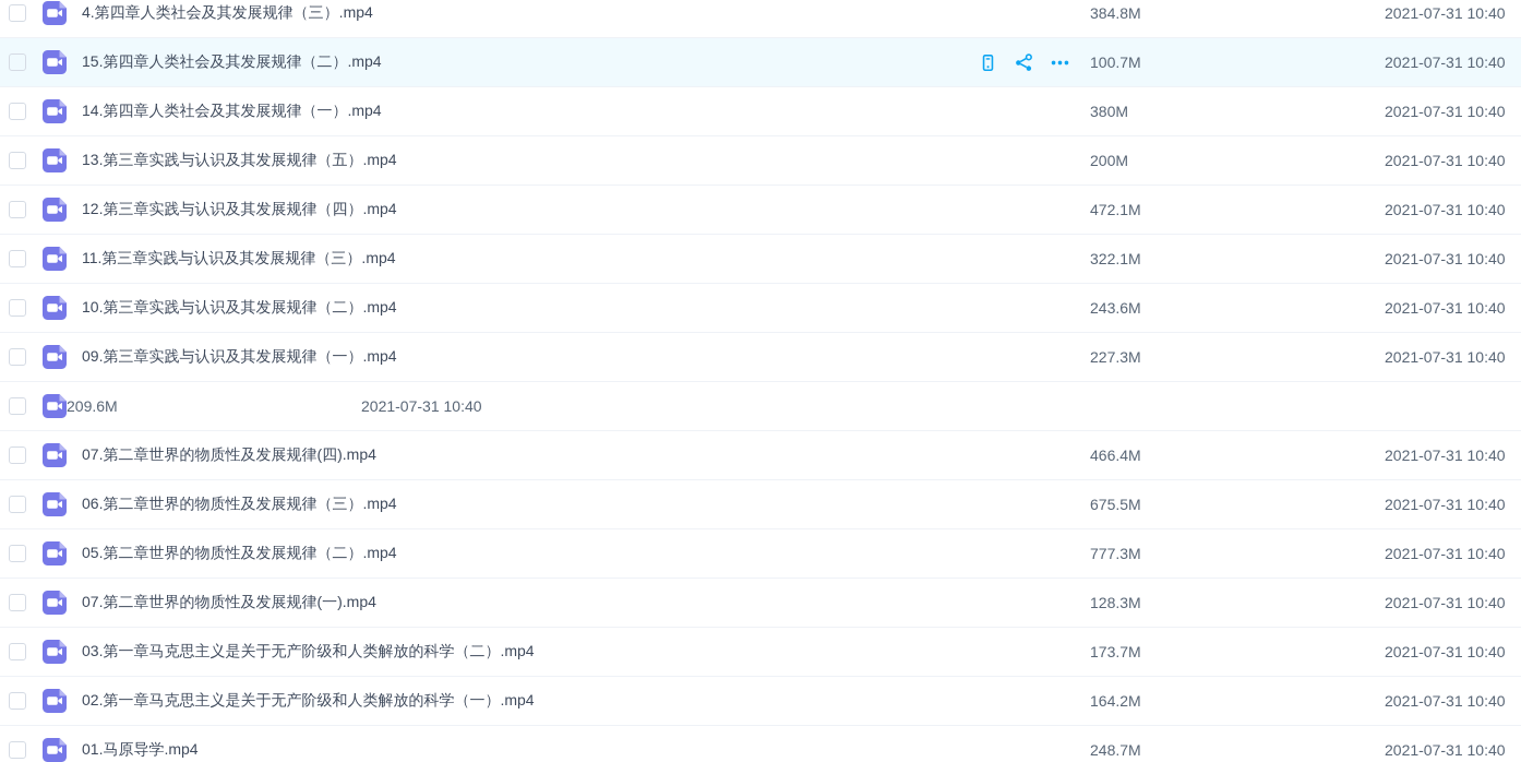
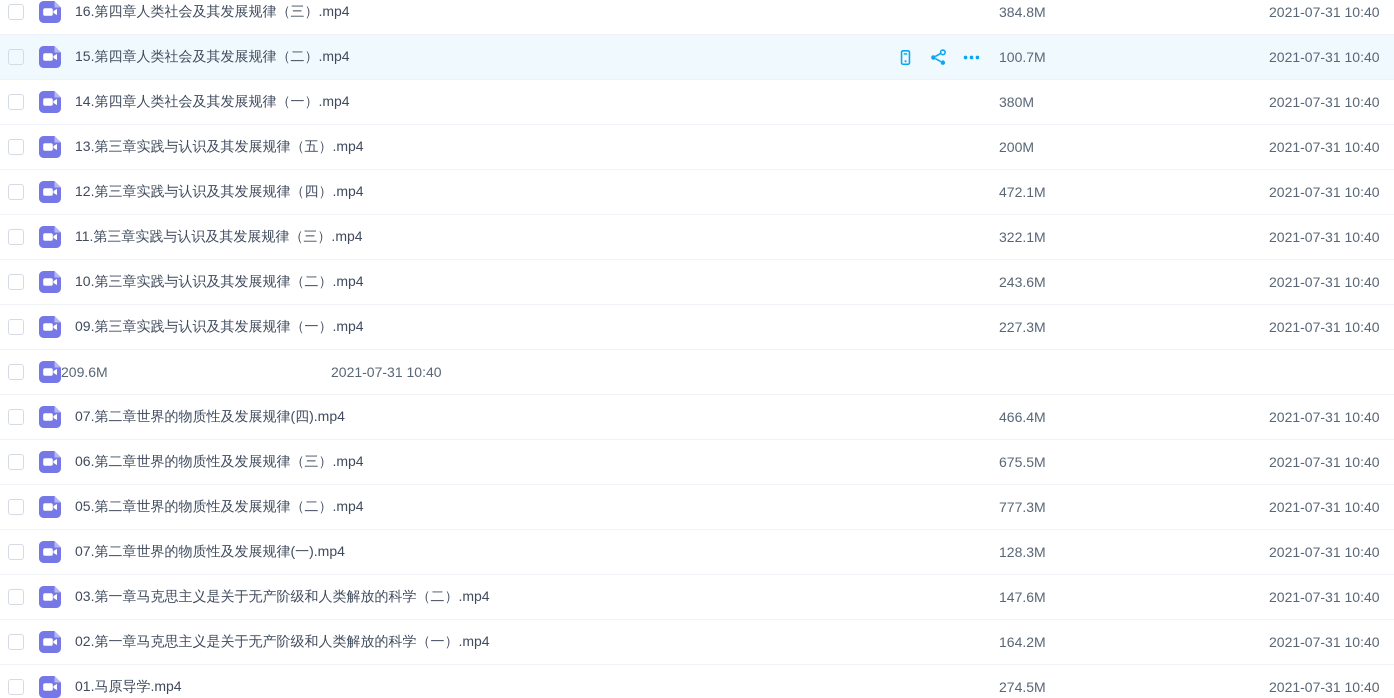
- 4.第四章人类社会及其发展规律（三）.mp4
+ 16.第四章人类社会及其发展规律（三）.mp4
  384.8M
  2021-07-31 10:40
  15.第四章人类社会及其发展规律（二）.mp4
  100.7M
  2021-07-31 10:40
  14.第四章人类社会及其发展规律（一）.mp4
  380M
  2021-07-31 10:40
  13.第三章实践与认识及其发展规律（五）.mp4
  200M
  2021-07-31 10:40
  12.第三章实践与认识及其发展规律（四）.mp4
  472.1M
  2021-07-31 10:40
  11.第三章实践与认识及其发展规律（三）.mp4
  322.1M
  2021-07-31 10:40
  10.第三章实践与认识及其发展规律（二）.mp4
  243.6M
  2021-07-31 10:40
  09.第三章实践与认识及其发展规律（一）.mp4
  227.3M
  2021-07-31 10:40
  209.6M
  2021-07-31 10:40
  07.第二章世界的物质性及发展规律(四).mp4
  466.4M
  2021-07-31 10:40
  06.第二章世界的物质性及发展规律（三）.mp4
  675.5M
  2021-07-31 10:40
  05.第二章世界的物质性及发展规律（二）.mp4
  777.3M
  2021-07-31 10:40
  07.第二章世界的物质性及发展规律(一).mp4
  128.3M
  2021-07-31 10:40
  03.第一章马克思主义是关于无产阶级和人类解放的科学（二）.mp4
- 173.7M
+ 147.6M
  2021-07-31 10:40
  02.第一章马克思主义是关于无产阶级和人类解放的科学（一）.mp4
  164.2M
  2021-07-31 10:40
  01.马原导学.mp4
- 248.7M
+ 274.5M
  2021-07-31 10:40
